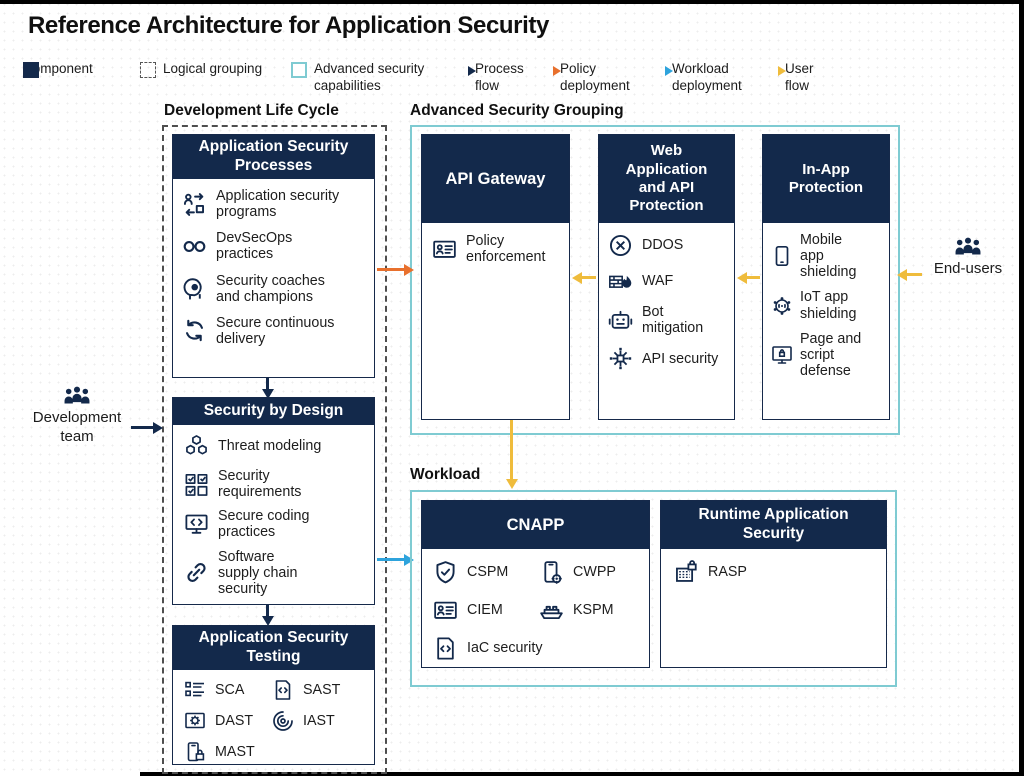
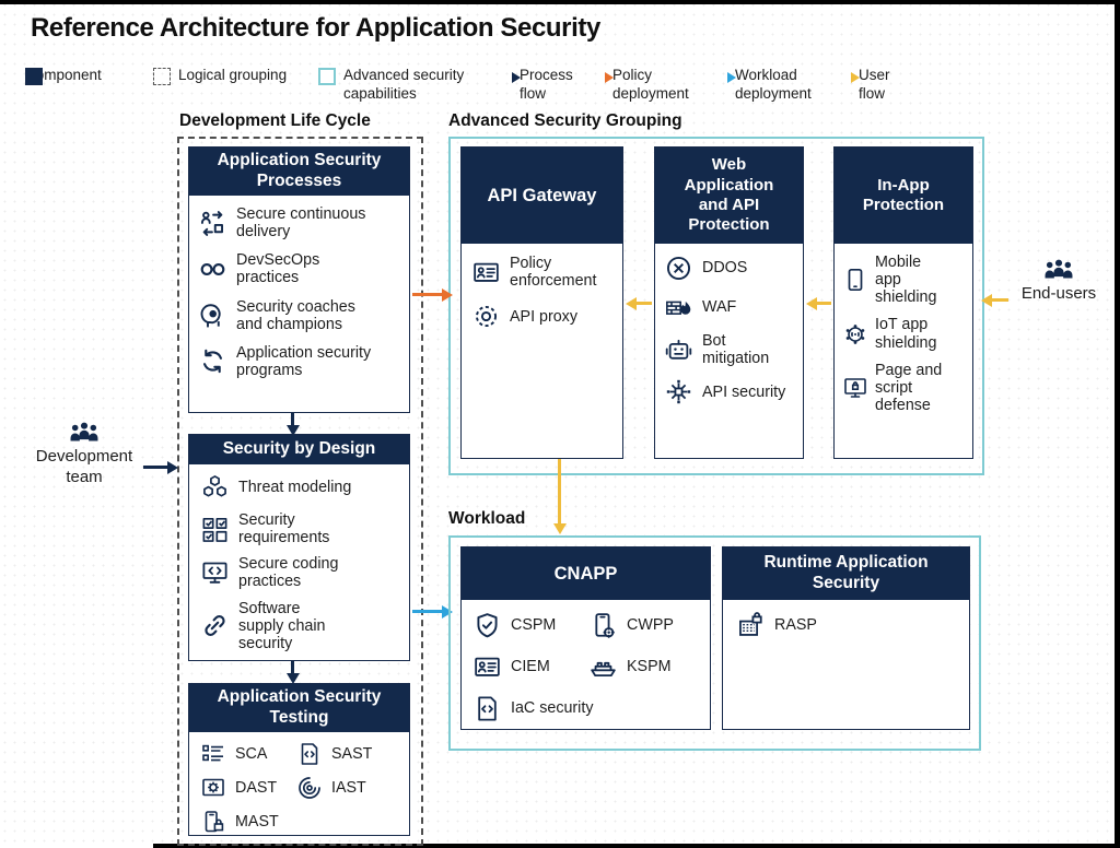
  Reference Architecture for Application Security
  mponent
  Logical grouping
  Advanced security capabilities
  Process flow
  Policy deployment
  Workload deployment
  User flow
  Development Life Cycle
  Application Security Processes
- Application security programs
+ Secure continuous delivery
  DevSecOps practices
  Security coaches and champions
- Secure continuous delivery
+ Application security programs
  Security by Design
  Threat modeling
  Security requirements
  Secure coding practices
  Software supply chain security
  Application Security Testing
  SCA
  SAST
  DAST
  IAST
  MAST
  Development team
  Advanced Security Grouping
  API Gateway
  Policy enforcement
+ API proxy
  Web Application and API Protection
  DDOS
  WAF
  Bot mitigation
  API security
  In-App Protection
  Mobile app shielding
  IoT app shielding
  Page and script defense
  End-users
  Workload
  CNAPP
  CSPM
  CWPP
  CIEM
  KSPM
  IaC security
  Runtime Application Security
  RASP
